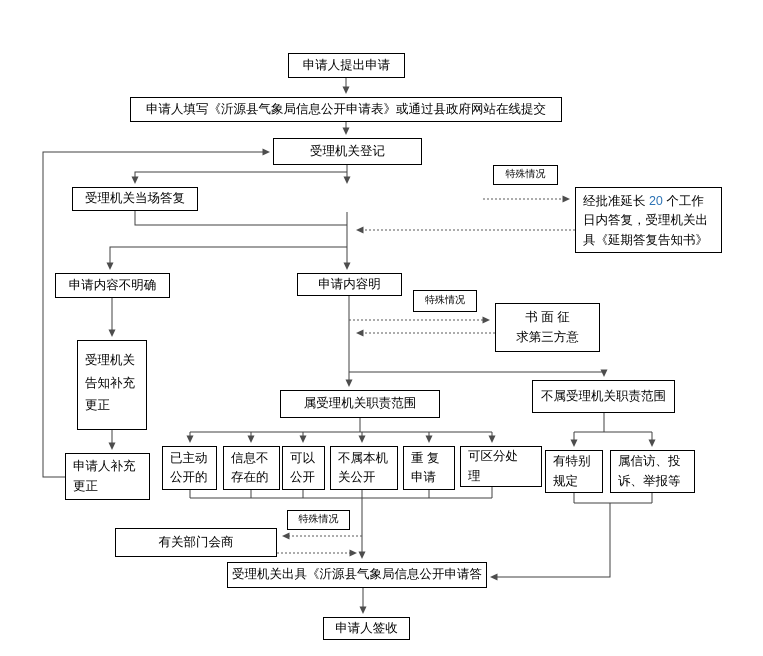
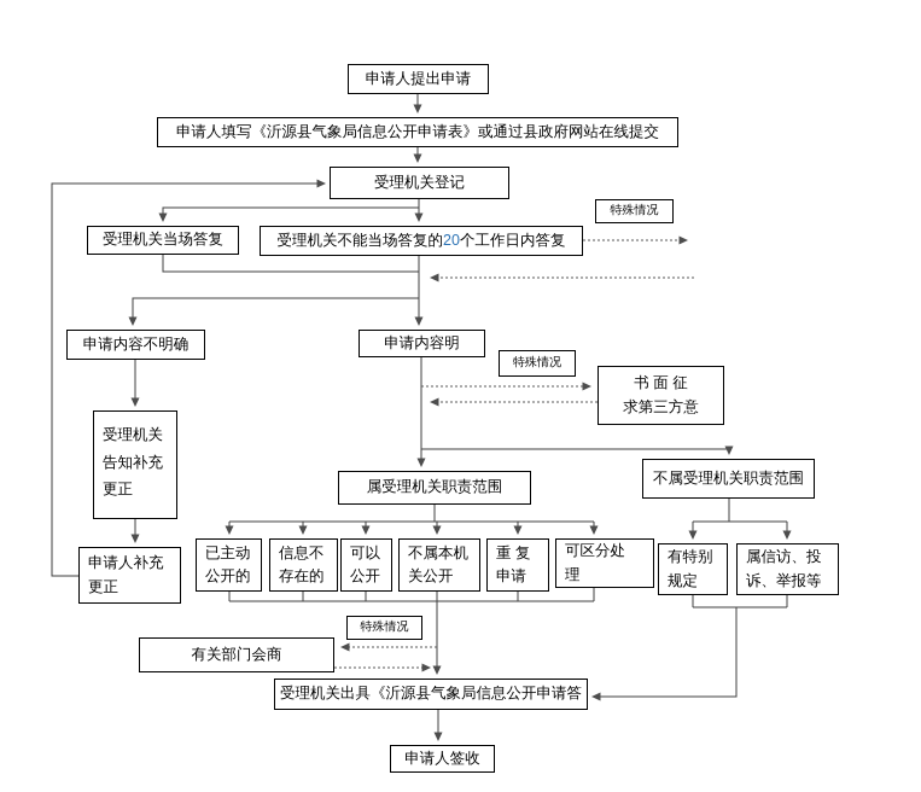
  申请人提出申请
  申请人填写《沂源县气象局信息公开申请表》或通过县政府网站在线提交
  受理机关登记
  受理机关当场答复
+ 受理机关不能当场答复的
+ 20
+ 个工作日内答复
  特殊情况
- 经批准延长 20 个工作日内答复，受理机关出具《延期答复告知书》
  申请内容不明确
  申请内容明
  特殊情况
  书 面 征
  求第三方意
  受理机关
  告知补充
  更正
  申请人补充
  更正
  属受理机关职责范围
  不属受理机关职责范围
  已主动
  公开的
  信息不
  存在的
  可以
  公开
  不属本机
  关公开
  重 复
  申请
  可区分处
  理
  有特别
  规定
  属信访、投
  诉、举报等
  特殊情况
  有关部门会商
  受理机关出具《沂源县气象局信息公开申请答
  申请人签收
